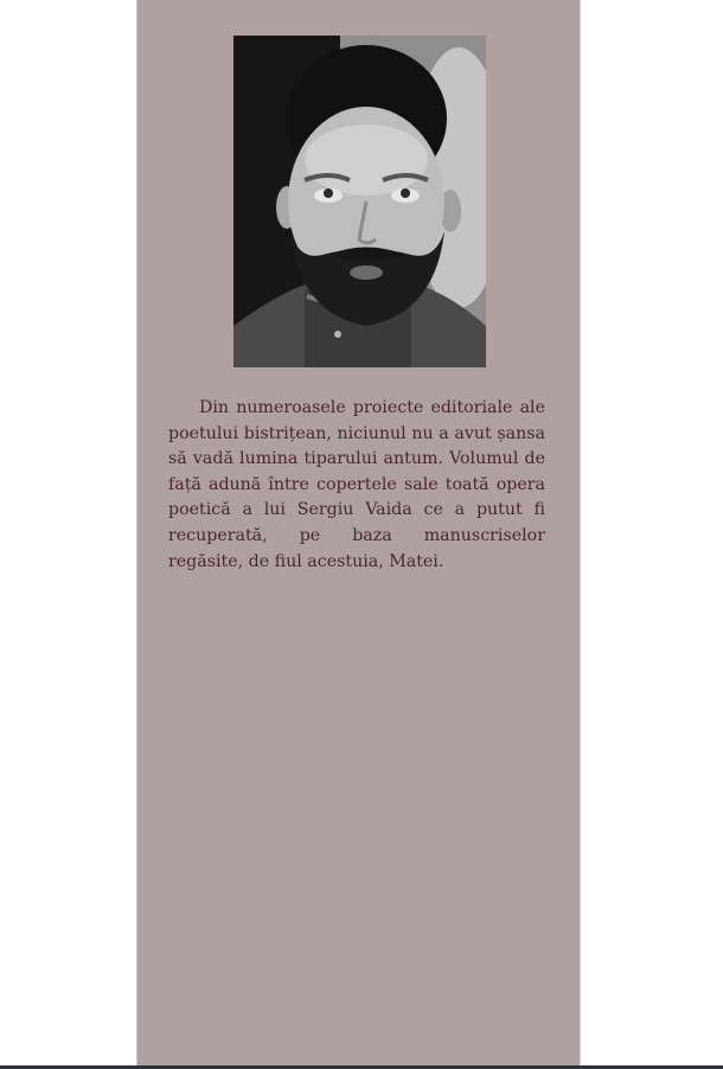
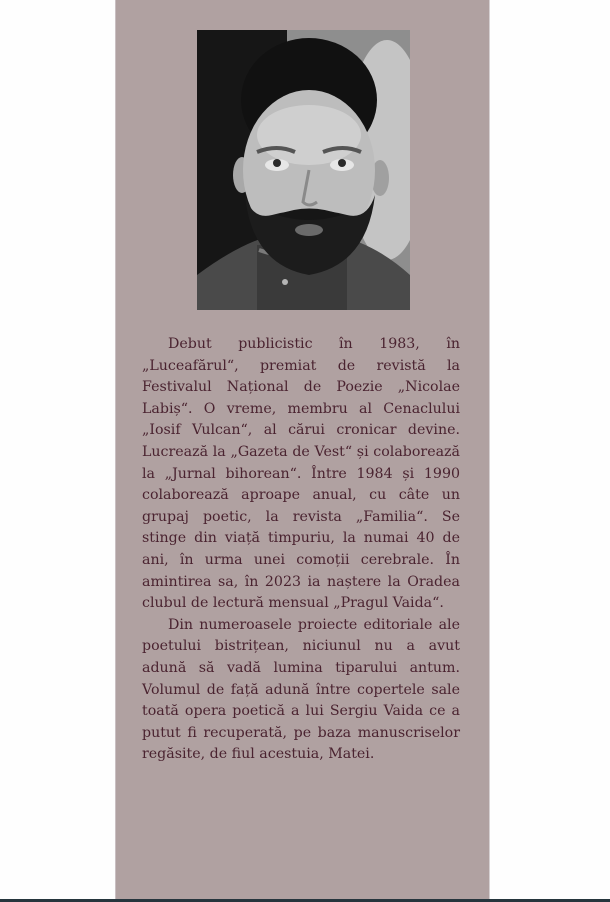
+ Debut publicistic în 1983, în „Luceafărul“, premiat de revistă la Festivalul Național de Poezie „Nicolae Labiș“. O vreme, membru al Cenaclului „Iosif Vulcan“, al cărui cronicar devine. Lucrează la „Gazeta de Vest“ și colaborează la „Jurnal bihorean“. Între 1984 și 1990 colaborează aproape anual, cu câte un grupaj poetic, la revista „Familia“. Se stinge din viață timpuriu, la numai 40 de ani, în urma unei comoții cerebrale. În amintirea sa, în 2023 ia naștere la Oradea clubul de lectură mensual „Pragul Vaida“.
- Din numeroasele proiecte editoriale ale poetului bistrițean, niciunul nu a avut șansa să vadă lumina tiparului antum. Volumul de față adună între copertele sale toată opera poetică a lui Sergiu Vaida ce a putut fi recuperată, pe baza manuscriselor regăsite, de fiul acestuia, Matei.
+ Din numeroasele proiecte editoriale ale poetului bistrițean, niciunul nu a avut adună să vadă lumina tiparului antum. Volumul de față adună între copertele sale toată opera poetică a lui Sergiu Vaida ce a putut fi recuperată, pe baza manuscriselor regăsite, de fiul acestuia, Matei.
